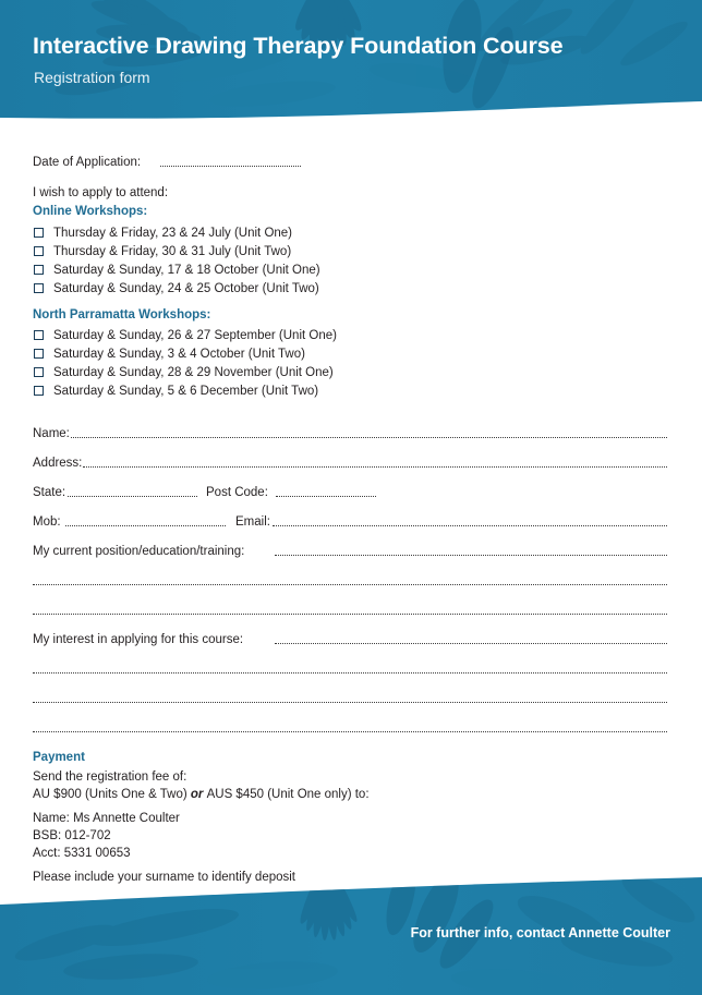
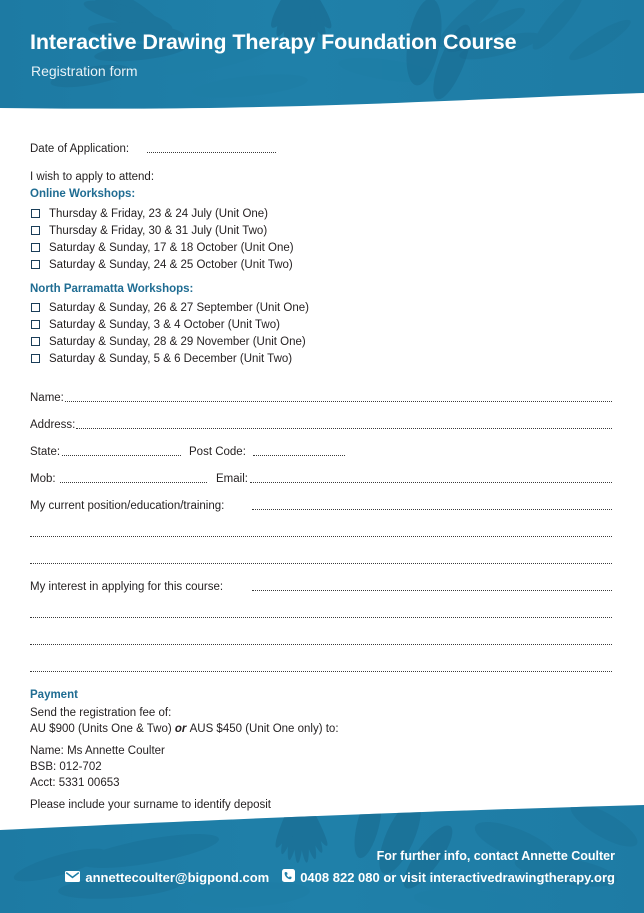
  Interactive Drawing Therapy Foundation Course
  Registration form
  Date of Application:
  I wish to apply to attend:
  Online Workshops:
  Thursday & Friday, 23 & 24 July (Unit One)
  Thursday & Friday, 30 & 31 July (Unit Two)
  Saturday & Sunday, 17 & 18 October (Unit One)
  Saturday & Sunday, 24 & 25 October (Unit Two)
  North Parramatta Workshops:
  Saturday & Sunday, 26 & 27 September (Unit One)
  Saturday & Sunday, 3 & 4 October (Unit Two)
  Saturday & Sunday, 28 & 29 November (Unit One)
  Saturday & Sunday, 5 & 6 December (Unit Two)
  Name:
  Address:
  State:
  Post Code:
  Mob:
  Email:
  My current position/education/training:
  My interest in applying for this course:
  Payment
  Send the registration fee of:
  AU $900 (Units One & Two) or AUS $450 (Unit One only) to:
  Name: Ms Annette Coulter
  BSB: 012-702
  Acct: 5331 00653
  Please include your surname to identify deposit
  For further info, contact Annette Coulter
+ annettecoulter@bigpond.com
+ 0408 822 080 or visit interactivedrawingtherapy.org
